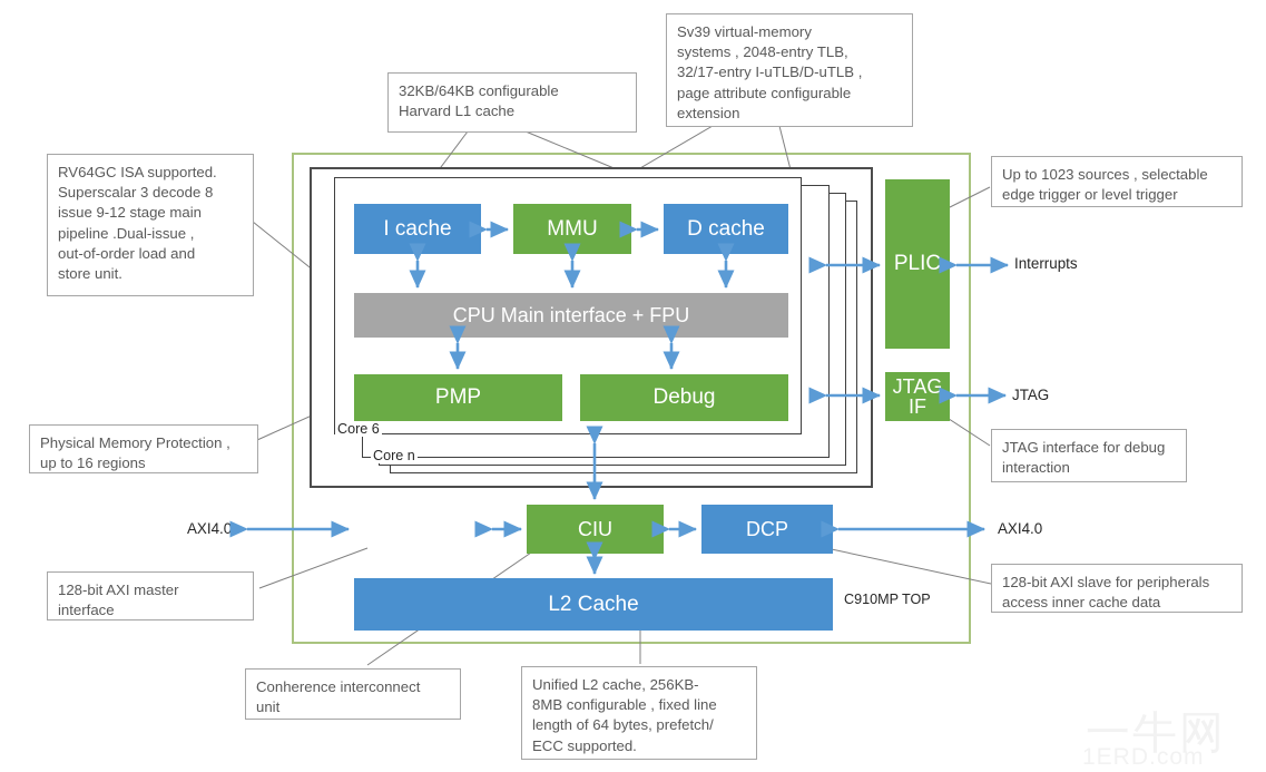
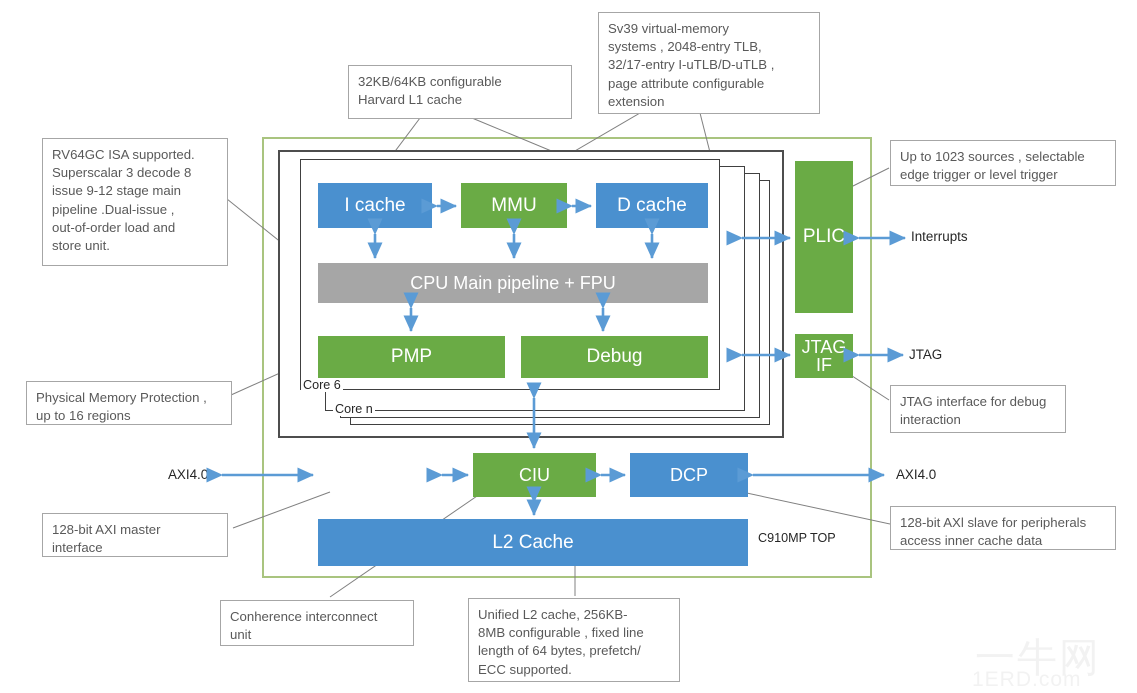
  Core 6
  Core n
  I cache
  MMU
  D cache
- CPU Main interface + FPU
+ CPU Main pipeline + FPU
  PMP
  Debug
  PLIC
  JTAG
  IF
  CIU
  DCP
  L2 Cache
  Interrupts
  JTAG
  AXI4.0
  AXI4.0
  C910MP TOP
  RV64GC ISA supported.
  Superscalar 3 decode 8
  issue 9-12 stage main
  pipeline .Dual-issue ,
  out-of-order load and
  store unit.
  32KB/64KB configurable
  Harvard L1 cache
  Sv39 virtual-memory
  systems , 2048-entry TLB,
  32/17-entry I-uTLB/D-uTLB ,
  page attribute configurable
  extension
  Up to 1023 sources , selectable
  edge trigger or level trigger
  Physical Memory Protection ,
  up to 16 regions
  JTAG interface for debug
  interaction
  128-bit AXI master
  interface
  128-bit AXl slave for peripherals
  access inner cache data
  Conherence interconnect
  unit
  Unified L2 cache, 256KB-
  8MB configurable , fixed line
  length of 64 bytes, prefetch/
  ECC supported.
